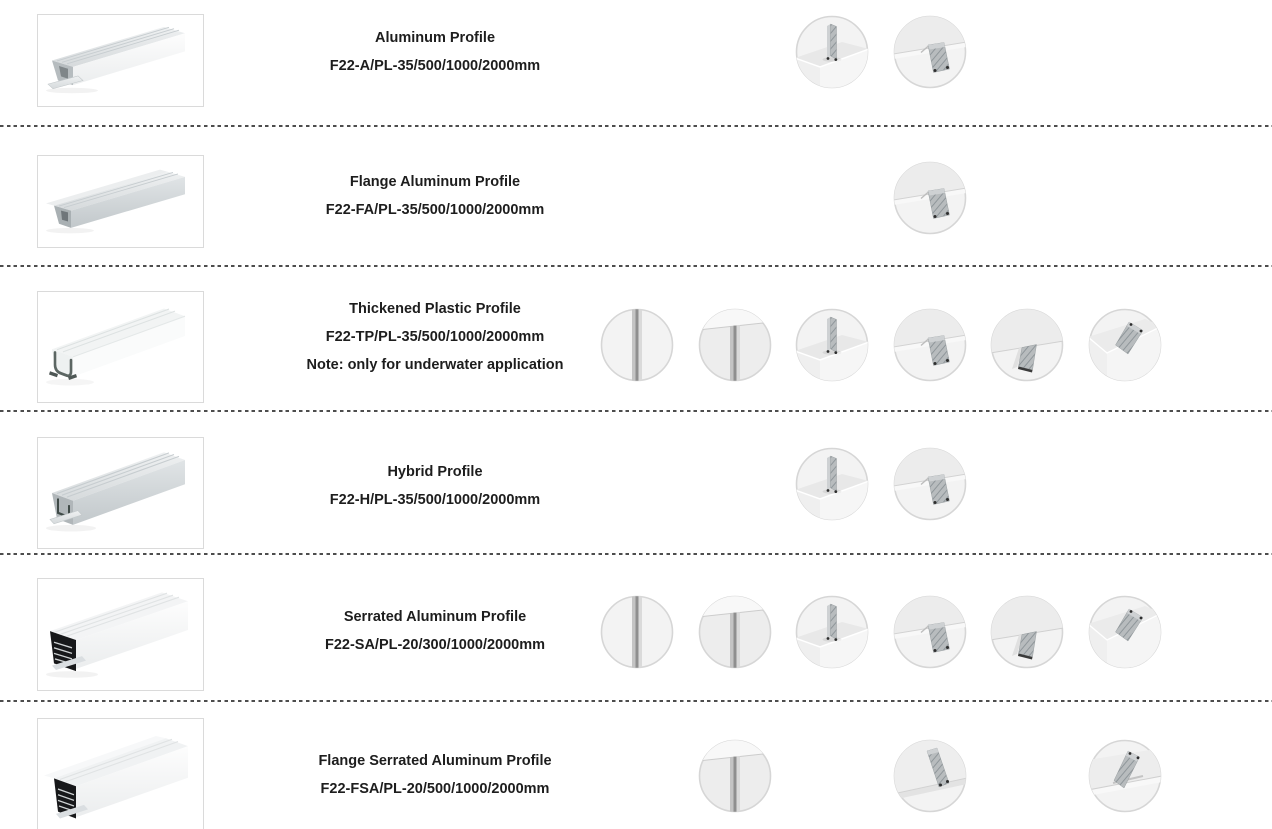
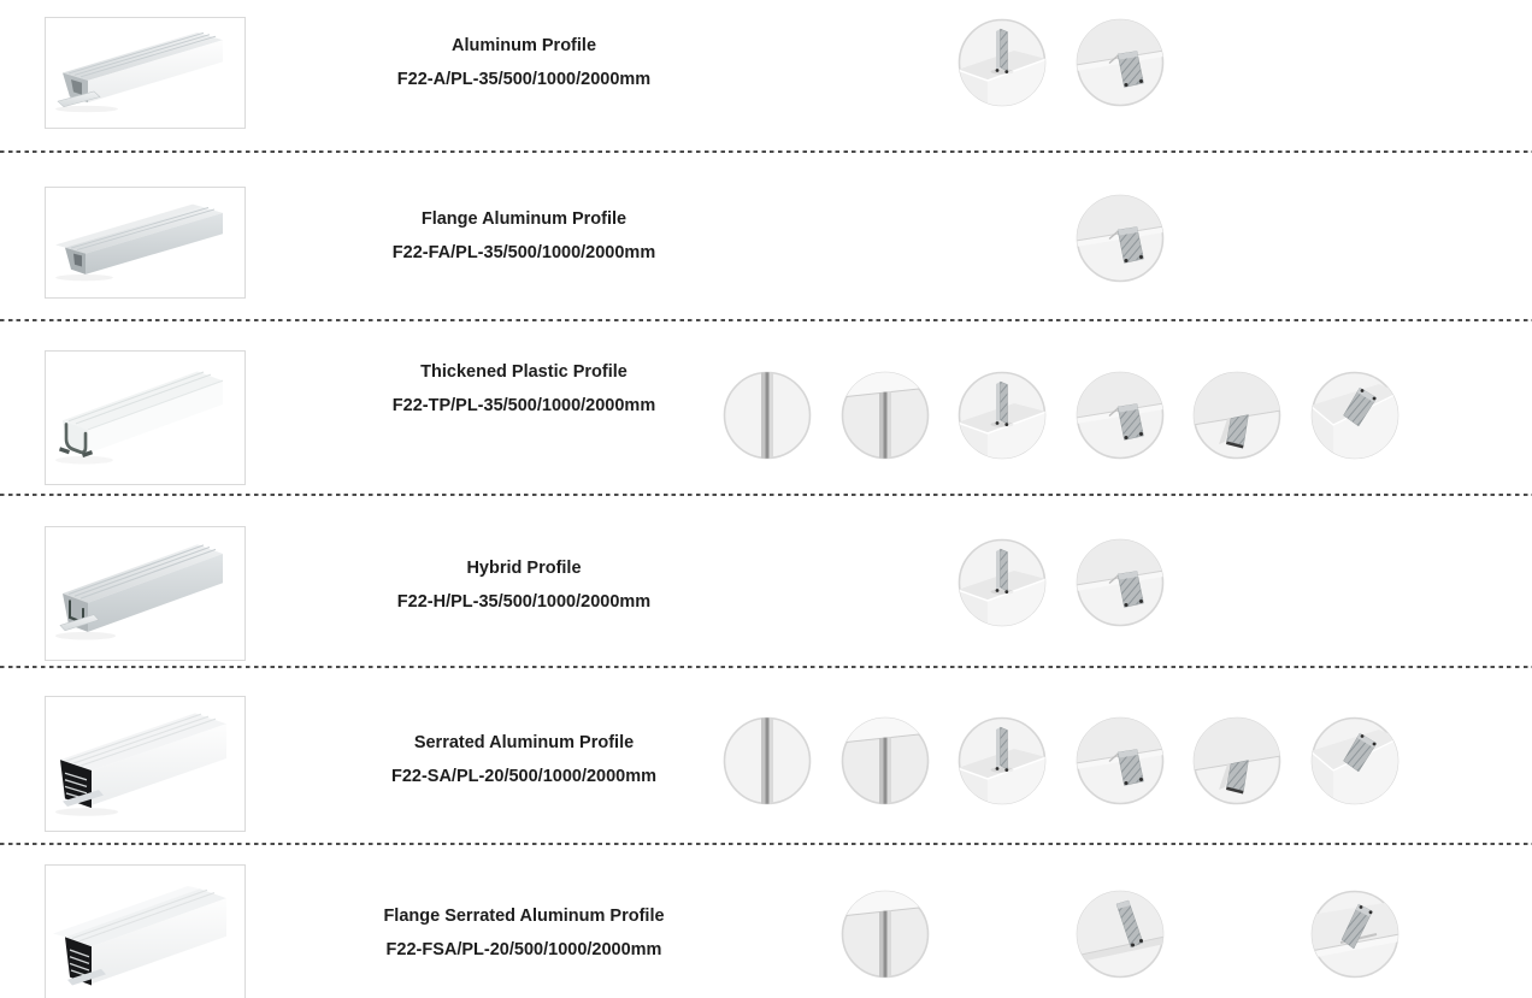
  Aluminum Profile
  F22-A/PL-35/500/1000/2000mm
  Flange Aluminum Profile
  F22-FA/PL-35/500/1000/2000mm
  Thickened Plastic Profile
  F22-TP/PL-35/500/1000/2000mm
- Note: only for underwater application
  Hybrid Profile
  F22-H/PL-35/500/1000/2000mm
  Serrated Aluminum Profile
- F22-SA/PL-20/300/1000/2000mm
+ F22-SA/PL-20/500/1000/2000mm
  Flange Serrated Aluminum Profile
  F22-FSA/PL-20/500/1000/2000mm
